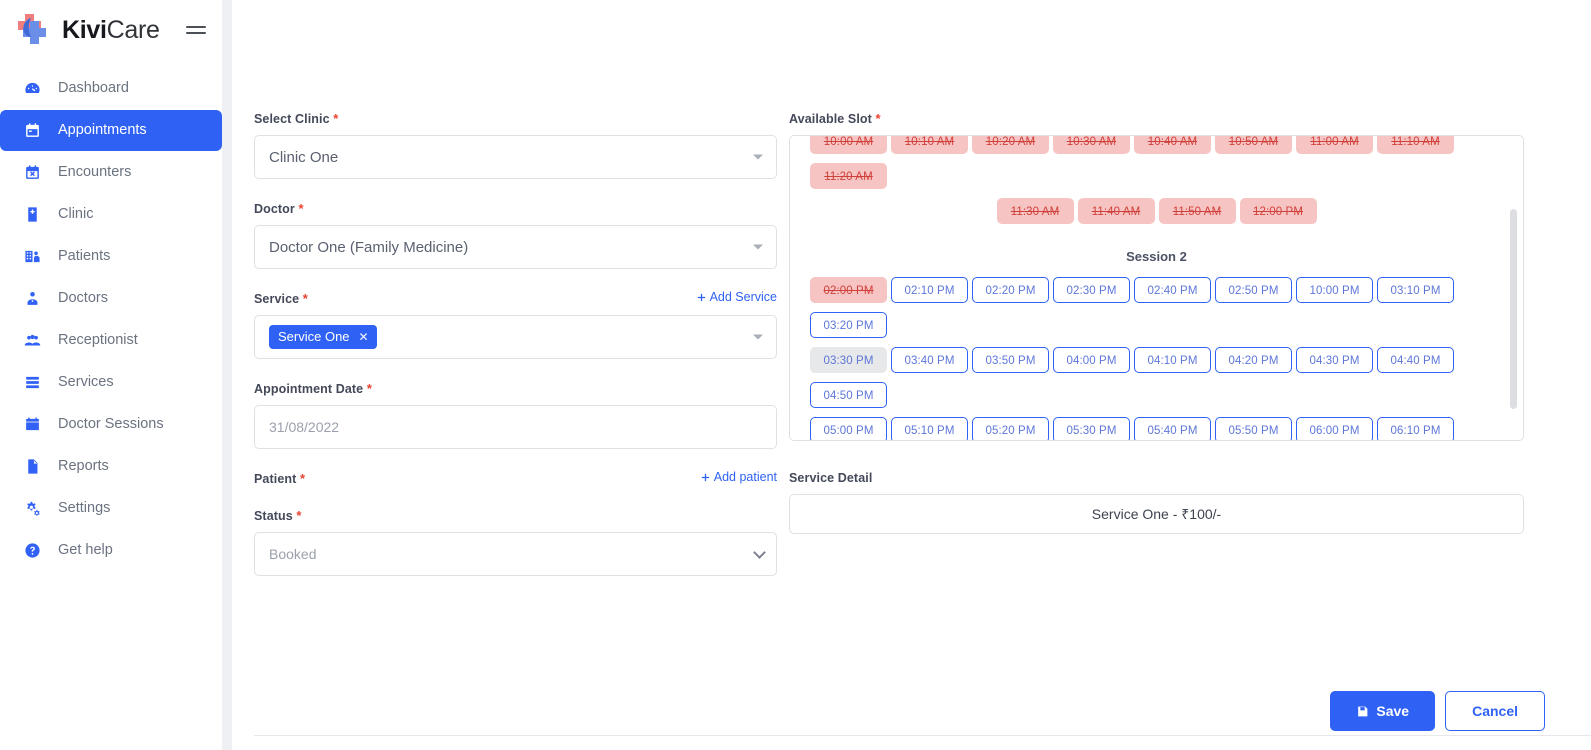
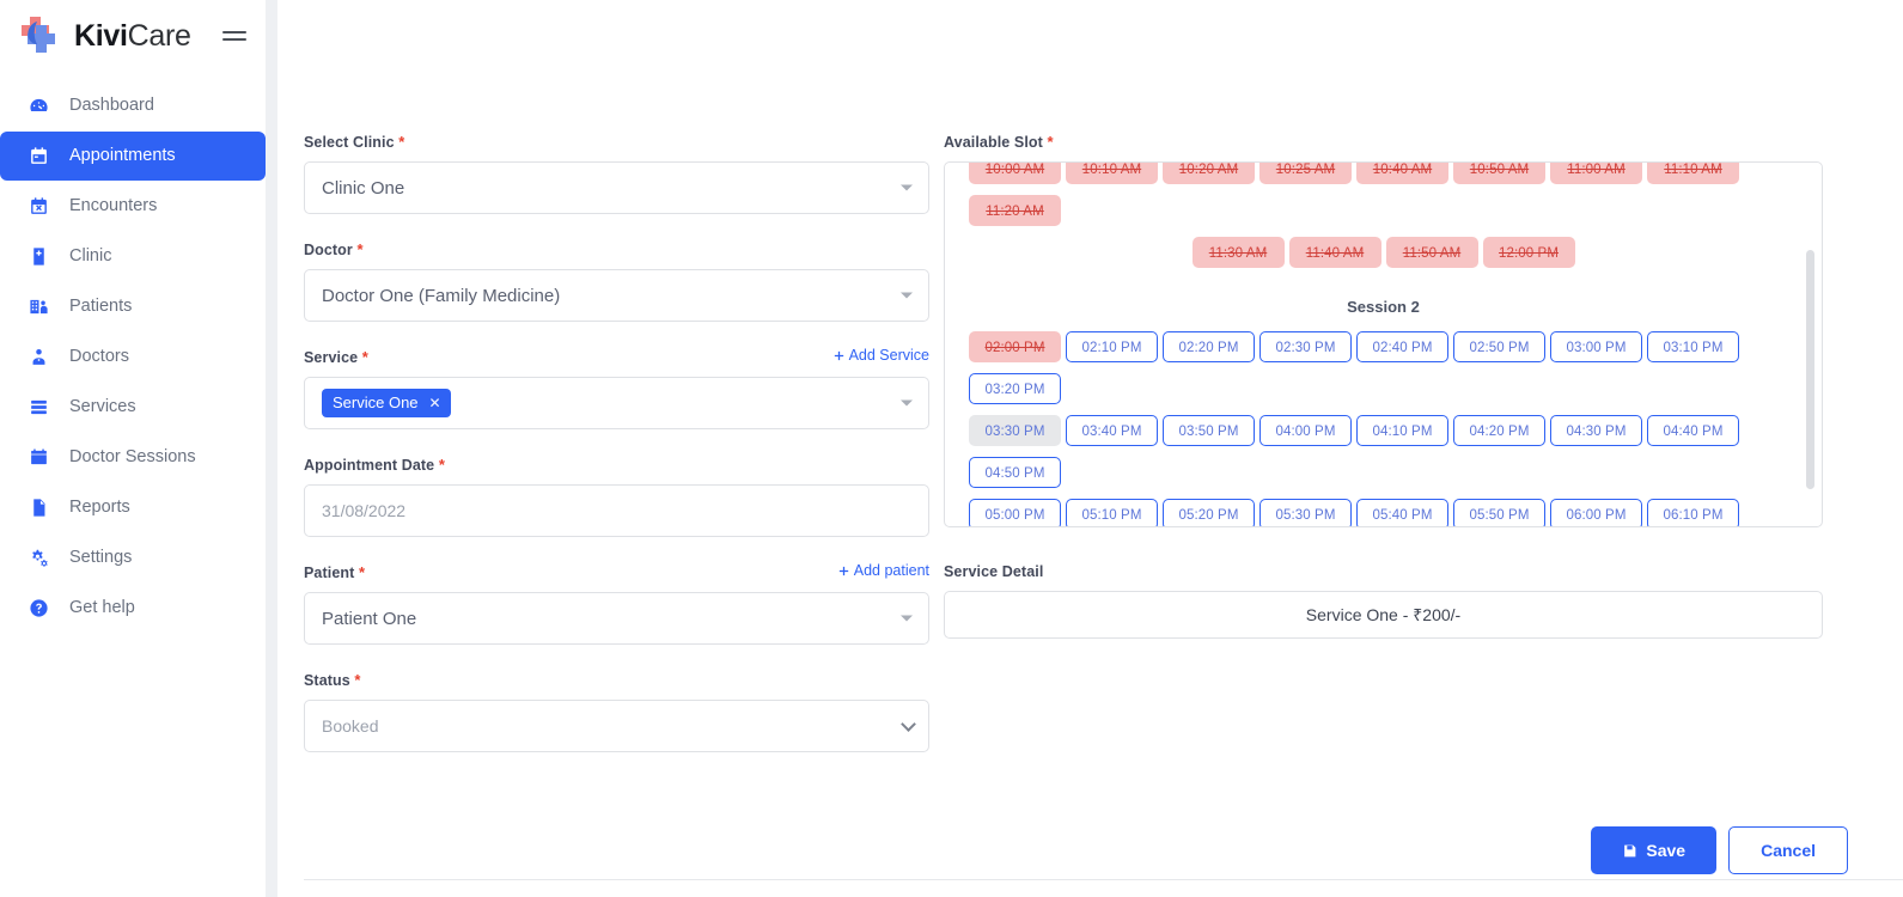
  KiviCare
  Dashboard
  Appointments
  Encounters
  Clinic
  Patients
  Doctors
- Receptionist
  Services
  Doctor Sessions
  Reports
  Settings
  Get help
  Select Clinic *
  Clinic One
  Doctor *
  Doctor One (Family Medicine)
  Service *
  Add Service
  Service One
  ✕
  Appointment Date *
  31/08/2022
  Patient *
  Add patient
+ Patient One
  Status *
  Booked
  Available Slot *
  10:00 AM
  10:10 AM
  10:20 AM
- 10:30 AM
+ 10:25 AM
  10:40 AM
  10:50 AM
  11:00 AM
  11:10 AM
  11:20 AM
  11:30 AM
  11:40 AM
  11:50 AM
  12:00 PM
  Session 2
  02:00 PM
  02:10 PM
  02:20 PM
  02:30 PM
  02:40 PM
  02:50 PM
- 10:00 PM
+ 03:00 PM
  03:10 PM
  03:20 PM
  03:30 PM
  03:40 PM
  03:50 PM
  04:00 PM
  04:10 PM
  04:20 PM
  04:30 PM
  04:40 PM
  04:50 PM
  05:00 PM
  05:10 PM
  05:20 PM
  05:30 PM
  05:40 PM
  05:50 PM
  06:00 PM
  06:10 PM
  Service Detail
- Service One - ₹100/-
+ Service One - ₹200/-
  Save
  Cancel
